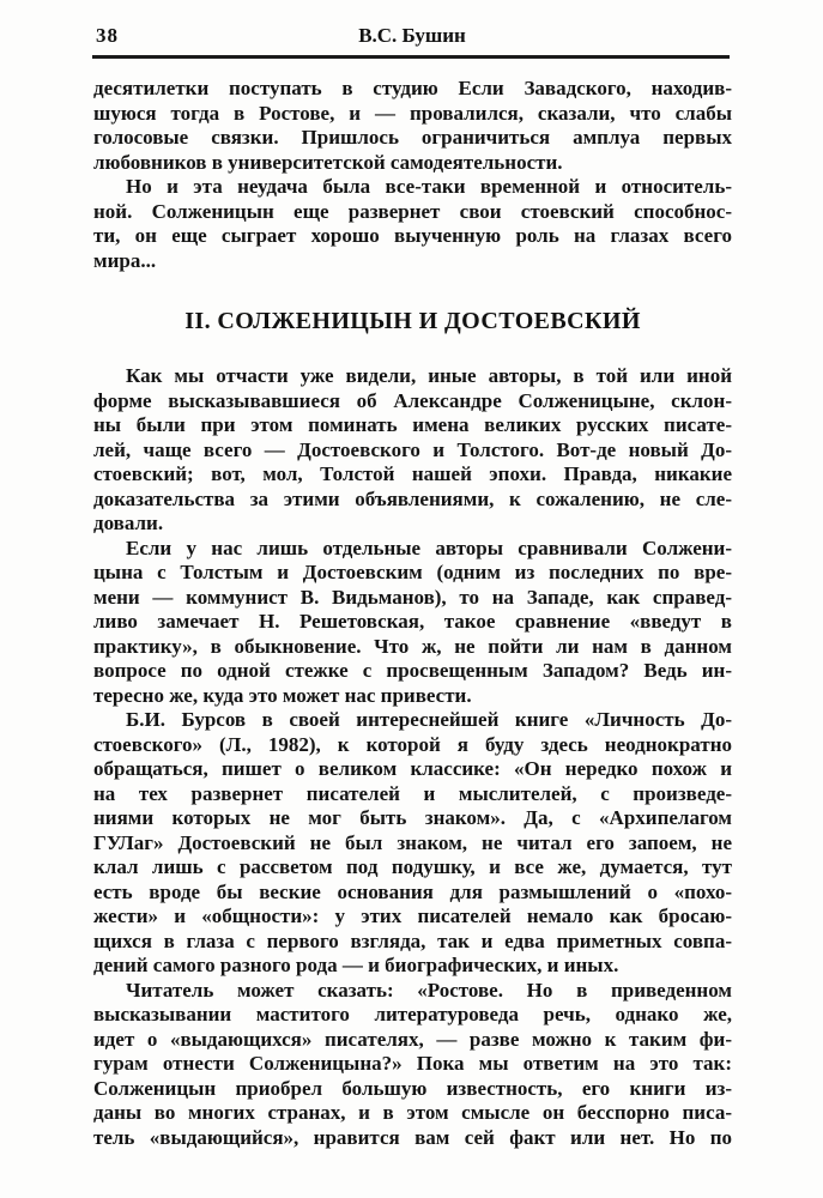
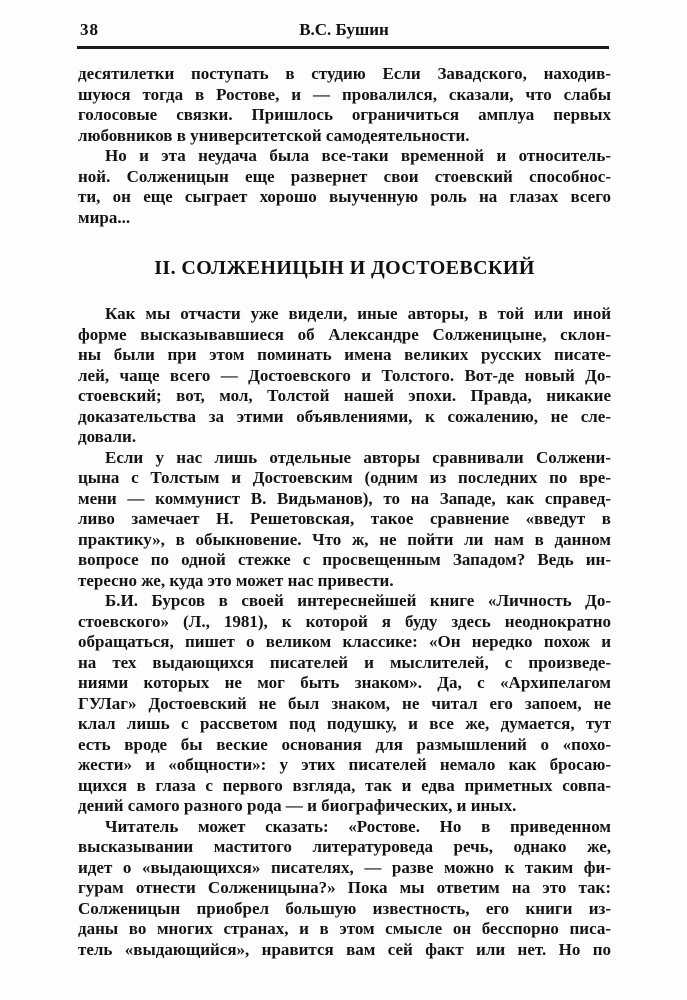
  38
  В.С. Бушин
  десятилетки поступать в студию Если Завадского, находив-
  шуюся тогда в Ростове, и — провалился, сказали, что слабы
  голосовые связки. Пришлось ограничиться амплуа первых
  любовников в университетской самодеятельности.
  Но и эта неудача была все-таки временной и относитель-
  ной. Солженицын еще развернет свои стоевский способнос-
  ти, он еще сыграет хорошо выученную роль на глазах всего
  мира...
  II. СОЛЖЕНИЦЫН И ДОСТОЕВСКИЙ
  Как мы отчасти уже видели, иные авторы, в той или иной
  форме высказывавшиеся об Александре Солженицыне, склон-
  ны были при этом поминать имена великих русских писате-
  лей, чаще всего — Достоевского и Толстого. Вот-де новый До-
  стоевский; вот, мол, Толстой нашей эпохи. Правда, никакие
  доказательства за этими объявлениями, к сожалению, не сле-
  довали.
  Если у нас лишь отдельные авторы сравнивали Солжени-
  цына с Толстым и Достоевским (одним из последних по вре-
  мени — коммунист В. Видьманов), то на Западе, как справед-
  ливо замечает Н. Решетовская, такое сравнение «введут в
  практику», в обыкновение. Что ж, не пойти ли нам в данном
  вопросе по одной стежке с просвещенным Западом? Ведь ин-
  тересно же, куда это может нас привести.
  Б.И. Бурсов в своей интереснейшей книге «Личность До-
- стоевского» (Л., 1982), к которой я буду здесь неоднократно
+ стоевского» (Л., 1981), к которой я буду здесь неоднократно
  обращаться, пишет о великом классике: «Он нередко похож и
- на тех развернет писателей и мыслителей, с произведе-
+ на тех выдающихся писателей и мыслителей, с произведе-
  ниями которых не мог быть знаком». Да, с «Архипелагом
  ГУЛаг» Достоевский не был знаком, не читал его запоем, не
  клал лишь с рассветом под подушку, и все же, думается, тут
  есть вроде бы веские основания для размышлений о «похо-
  жести» и «общности»: у этих писателей немало как бросаю-
  щихся в глаза с первого взгляда, так и едва приметных совпа-
  дений самого разного рода — и биографических, и иных.
  Читатель может сказать: «Ростове. Но в приведенном
  высказывании маститого литературоведа речь, однако же,
  идет о «выдающихся» писателях, — разве можно к таким фи-
  гурам отнести Солженицына?» Пока мы ответим на это так:
  Солженицын приобрел большую известность, его книги из-
  даны во многих странах, и в этом смысле он бесспорно писа-
  тель «выдающийся», нравится вам сей факт или нет. Но по
